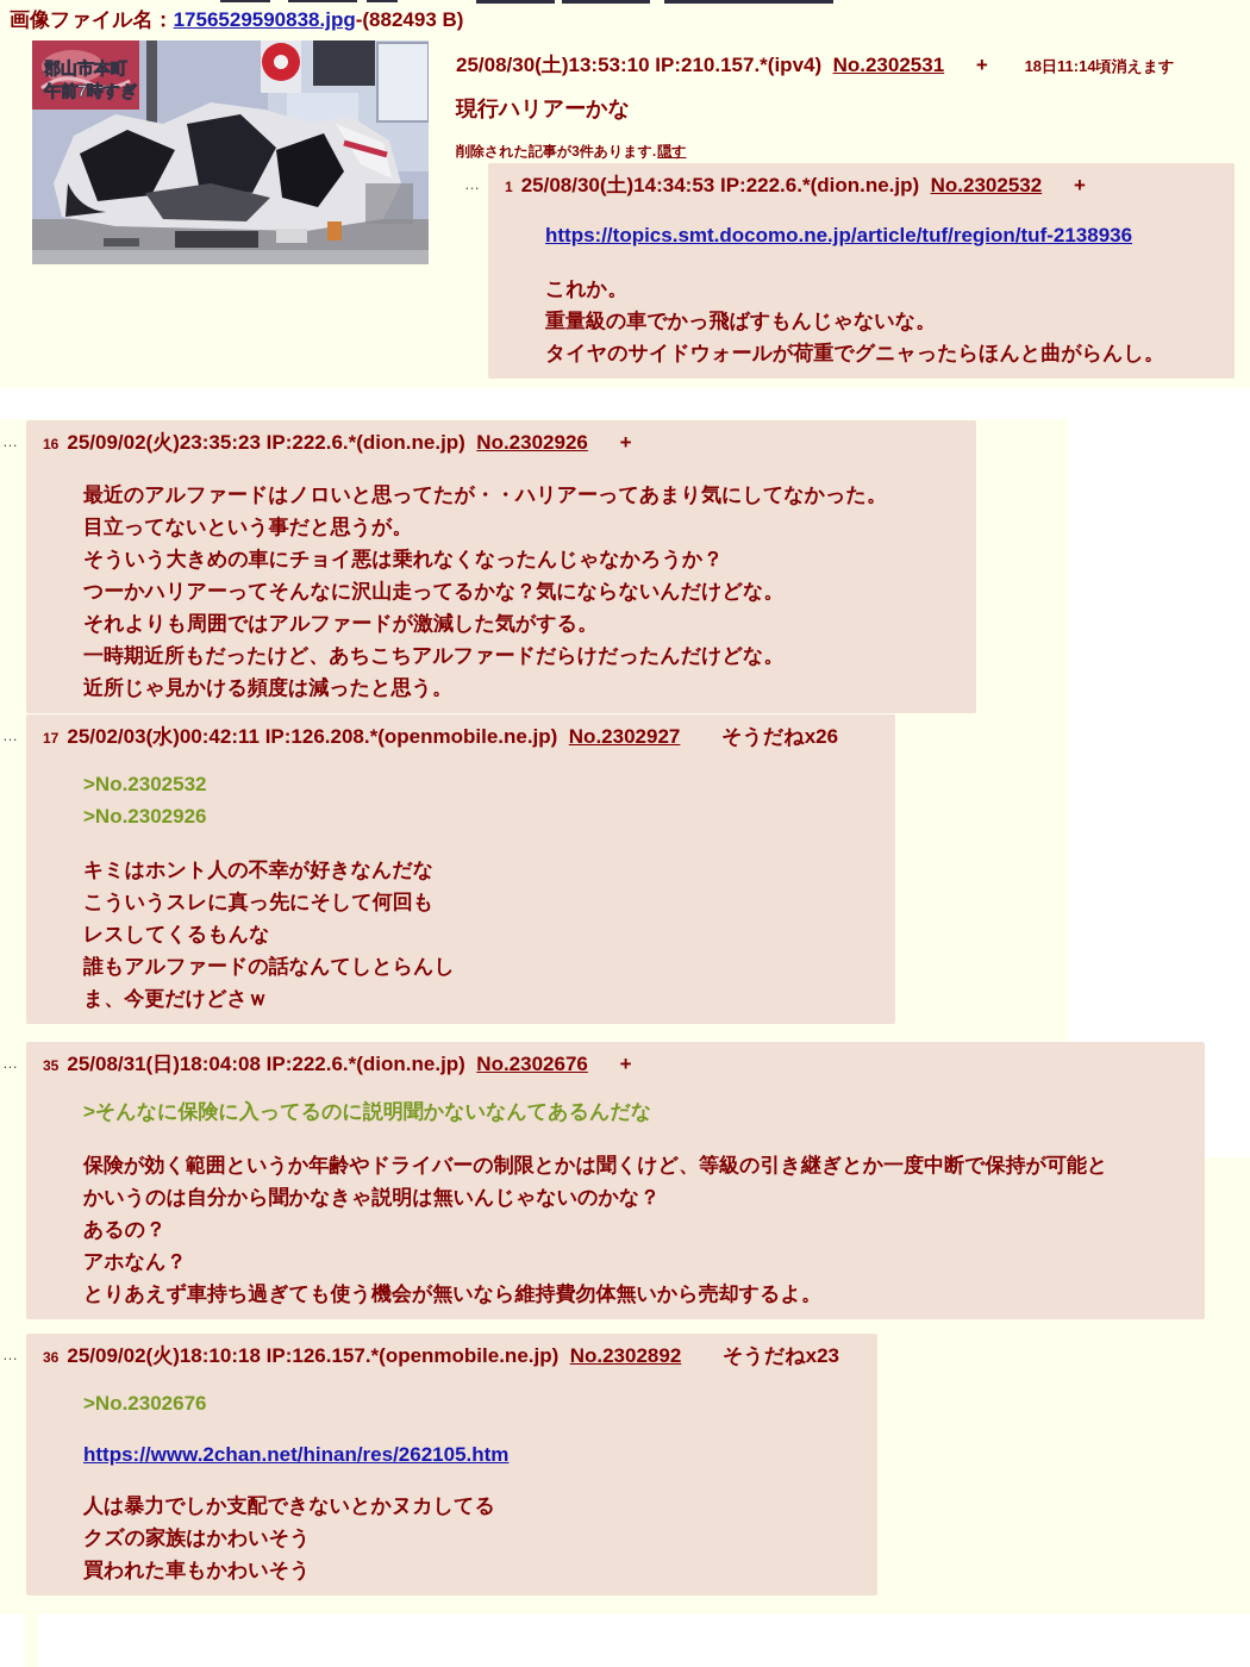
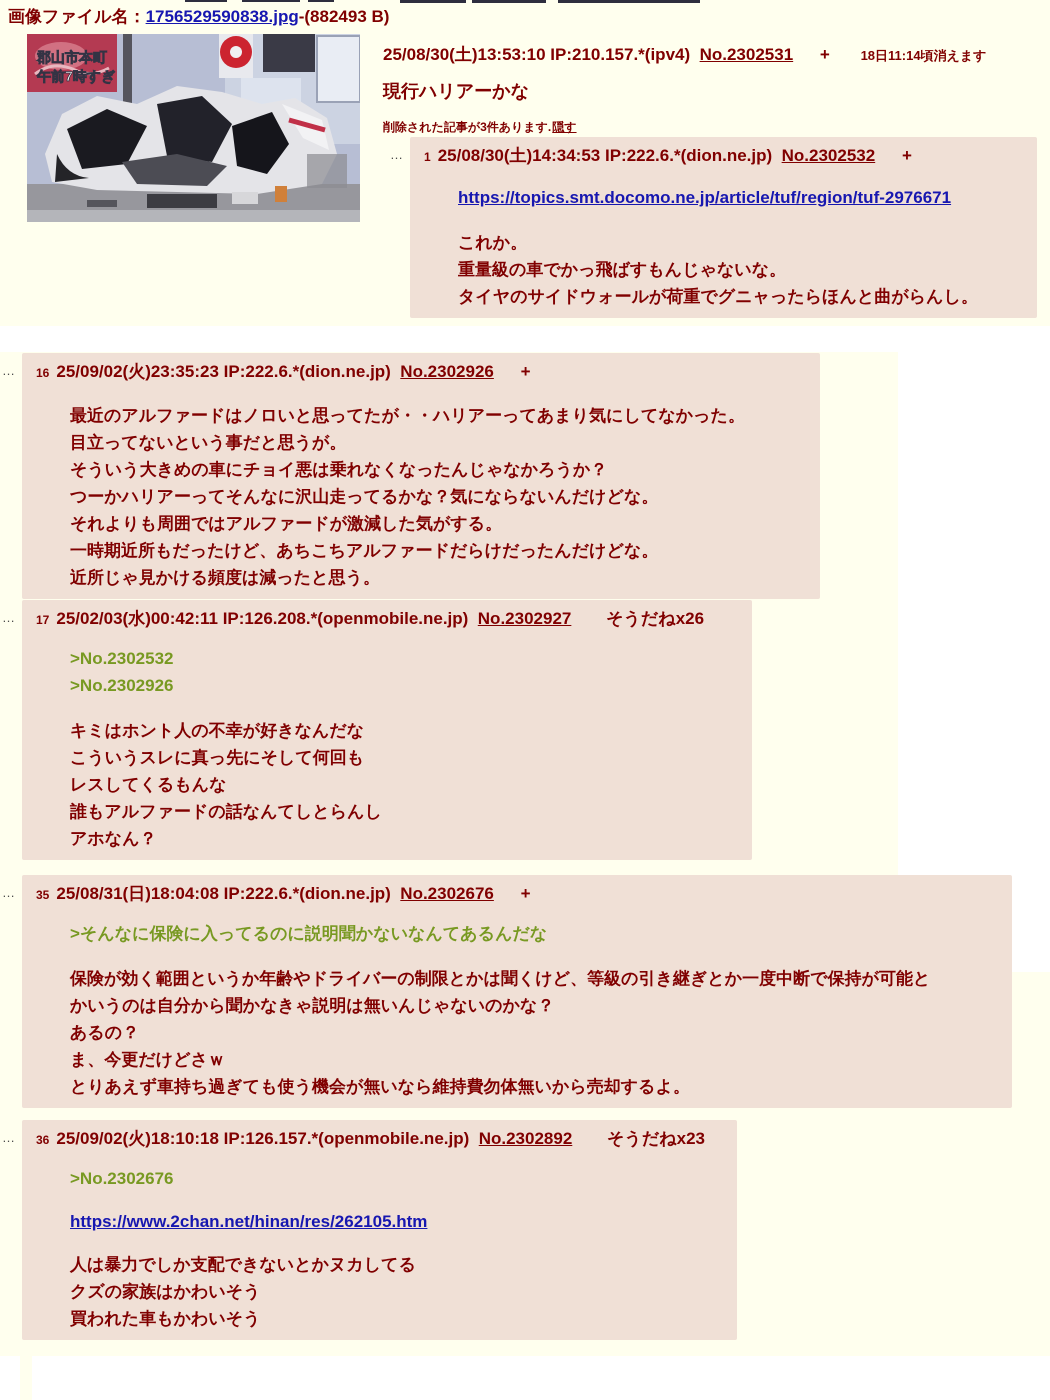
  画像ファイル名：1756529590838.jpg-(882493 B)
  郡山市本町
  午前7時すぎ
  25/08/30(土)13:53:10 IP:210.157.*(ipv4) No.2302531 + 18日11:14頃消えます
  現行ハリアーかな
  削除された記事が3件あります.隠す
  …
  1 25/08/30(土)14:34:53 IP:222.6.*(dion.ne.jp) No.2302532 +
- https://topics.smt.docomo.ne.jp/article/tuf/region/tuf-2138936
+ https://topics.smt.docomo.ne.jp/article/tuf/region/tuf-2976671
  これか。
  重量級の車でかっ飛ばすもんじゃないな。
  タイヤのサイドウォールが荷重でグニャったらほんと曲がらんし。
  …
  16 25/09/02(火)23:35:23 IP:222.6.*(dion.ne.jp) No.2302926 +
  最近のアルファードはノロいと思ってたが・・ハリアーってあまり気にしてなかった。
  目立ってないという事だと思うが。
  そういう大きめの車にチョイ悪は乗れなくなったんじゃなかろうか？
  つーかハリアーってそんなに沢山走ってるかな？気にならないんだけどな。
  それよりも周囲ではアルファードが激減した気がする。
  一時期近所もだったけど、あちこちアルファードだらけだったんだけどな。
  近所じゃ見かける頻度は減ったと思う。
  …
  17 25/02/03(水)00:42:11 IP:126.208.*(openmobile.ne.jp) No.2302927 そうだねx26
  >No.2302532
  >No.2302926
  キミはホント人の不幸が好きなんだな
  こういうスレに真っ先にそして何回も
  レスしてくるもんな
  誰もアルファードの話なんてしとらんし
- ま、今更だけどさｗ
+ アホなん？
  …
  35 25/08/31(日)18:04:08 IP:222.6.*(dion.ne.jp) No.2302676 +
  >そんなに保険に入ってるのに説明聞かないなんてあるんだな
  保険が効く範囲というか年齢やドライバーの制限とかは聞くけど、等級の引き継ぎとか一度中断で保持が可能と
  かいうのは自分から聞かなきゃ説明は無いんじゃないのかな？
  あるの？
- アホなん？
+ ま、今更だけどさｗ
  とりあえず車持ち過ぎても使う機会が無いなら維持費勿体無いから売却するよ。
  …
  36 25/09/02(火)18:10:18 IP:126.157.*(openmobile.ne.jp) No.2302892 そうだねx23
  >No.2302676
  https://www.2chan.net/hinan/res/262105.htm
  人は暴力でしか支配できないとかヌカしてる
  クズの家族はかわいそう
  買われた車もかわいそう
